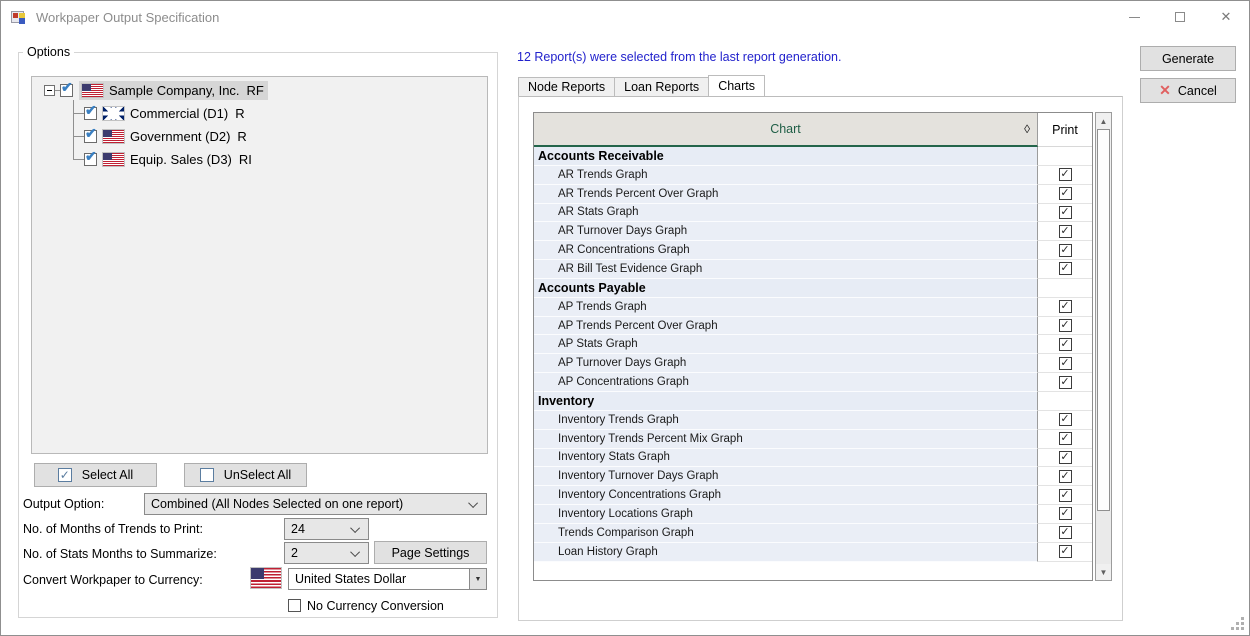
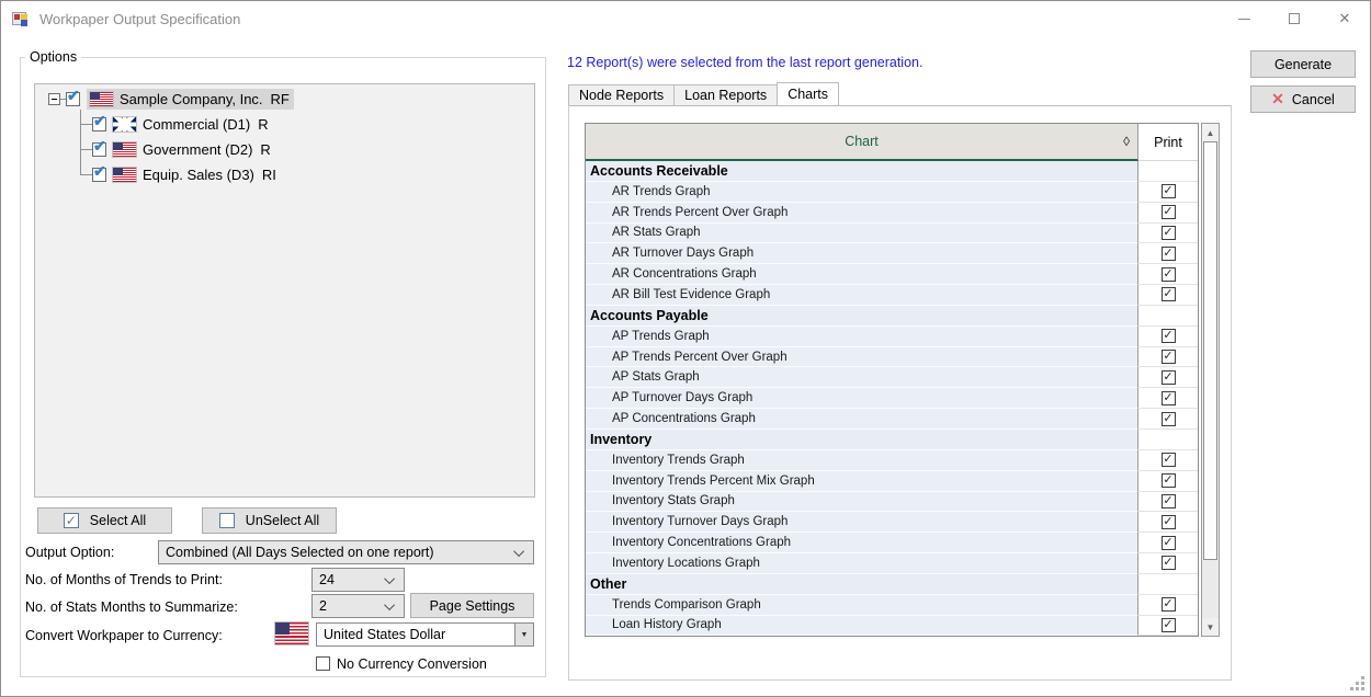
  Workpaper Output Specification
  ✕
  Options
  Sample Company, Inc.
  RF
  Commercial (D1)
  R
  Government (D2)
  R
  Equip. Sales (D3)
  RI
  Select All
  UnSelect All
  Output Option:
- Combined (All Nodes Selected on one report)
+ Combined (All Days Selected on one report)
  No. of Months of Trends to Print:
  24
  No. of Stats Months to Summarize:
  2
  Page Settings
  Convert Workpaper to Currency:
  United States Dollar
  No Currency Conversion
  12 Report(s) were selected from the last report generation.
  Node Reports
  Loan Reports
  Charts
  Chart
  ◊
  Print
  Accounts Receivable
  AR Trends Graph
  ✓
  AR Trends Percent Over Graph
  ✓
  AR Stats Graph
  ✓
  AR Turnover Days Graph
  ✓
  AR Concentrations Graph
  ✓
  AR Bill Test Evidence Graph
  ✓
  Accounts Payable
  AP Trends Graph
  ✓
  AP Trends Percent Over Graph
  ✓
  AP Stats Graph
  ✓
  AP Turnover Days Graph
  ✓
  AP Concentrations Graph
  ✓
  Inventory
  Inventory Trends Graph
  ✓
  Inventory Trends Percent Mix Graph
  ✓
  Inventory Stats Graph
  ✓
  Inventory Turnover Days Graph
  ✓
  Inventory Concentrations Graph
  ✓
  Inventory Locations Graph
  ✓
+ Other
  Trends Comparison Graph
  ✓
  Loan History Graph
  ✓
  ▲
  ▼
  Generate
  ✕
  Cancel
